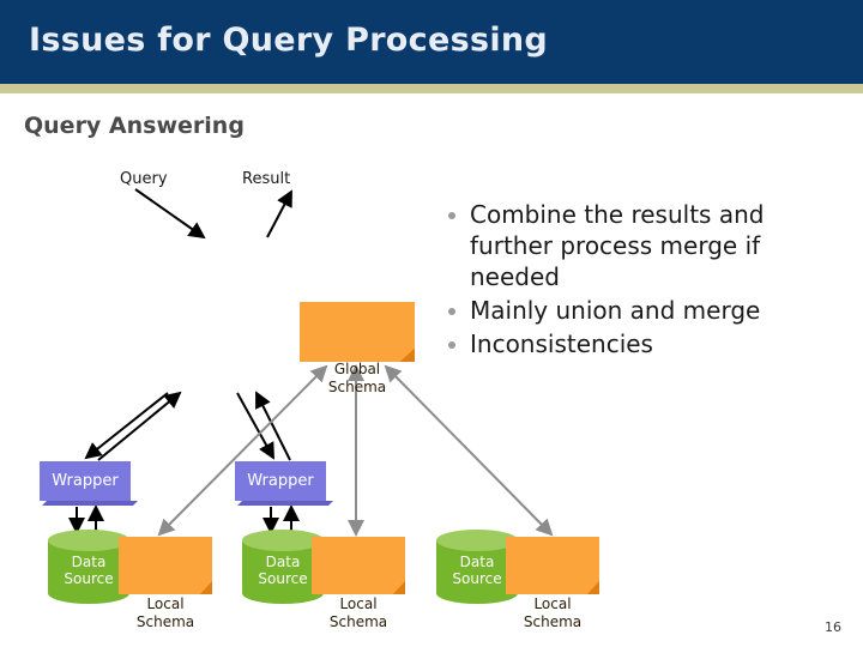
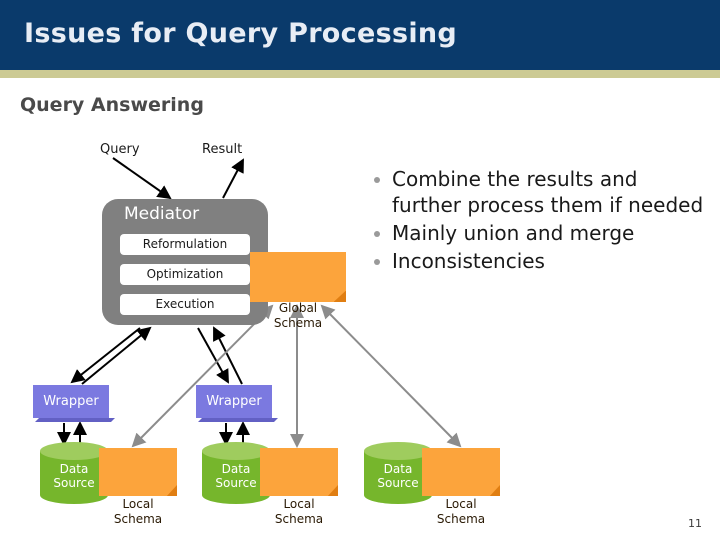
  Issues for Query Processing
  Query Answering
  Query
  Result
+ Mediator
+ Reformulation
+ Optimization
+ Execution
  Global
  Schema
  Wrapper
  Wrapper
  Data
  Source
  Data
  Source
  Data
  Source
  Local
  Schema
  Local
  Schema
  Local
  Schema
- Combine the results and further process merge if needed
+ Combine the results and further process them if needed
  Mainly union and merge
  Inconsistencies
- 16
+ 11
